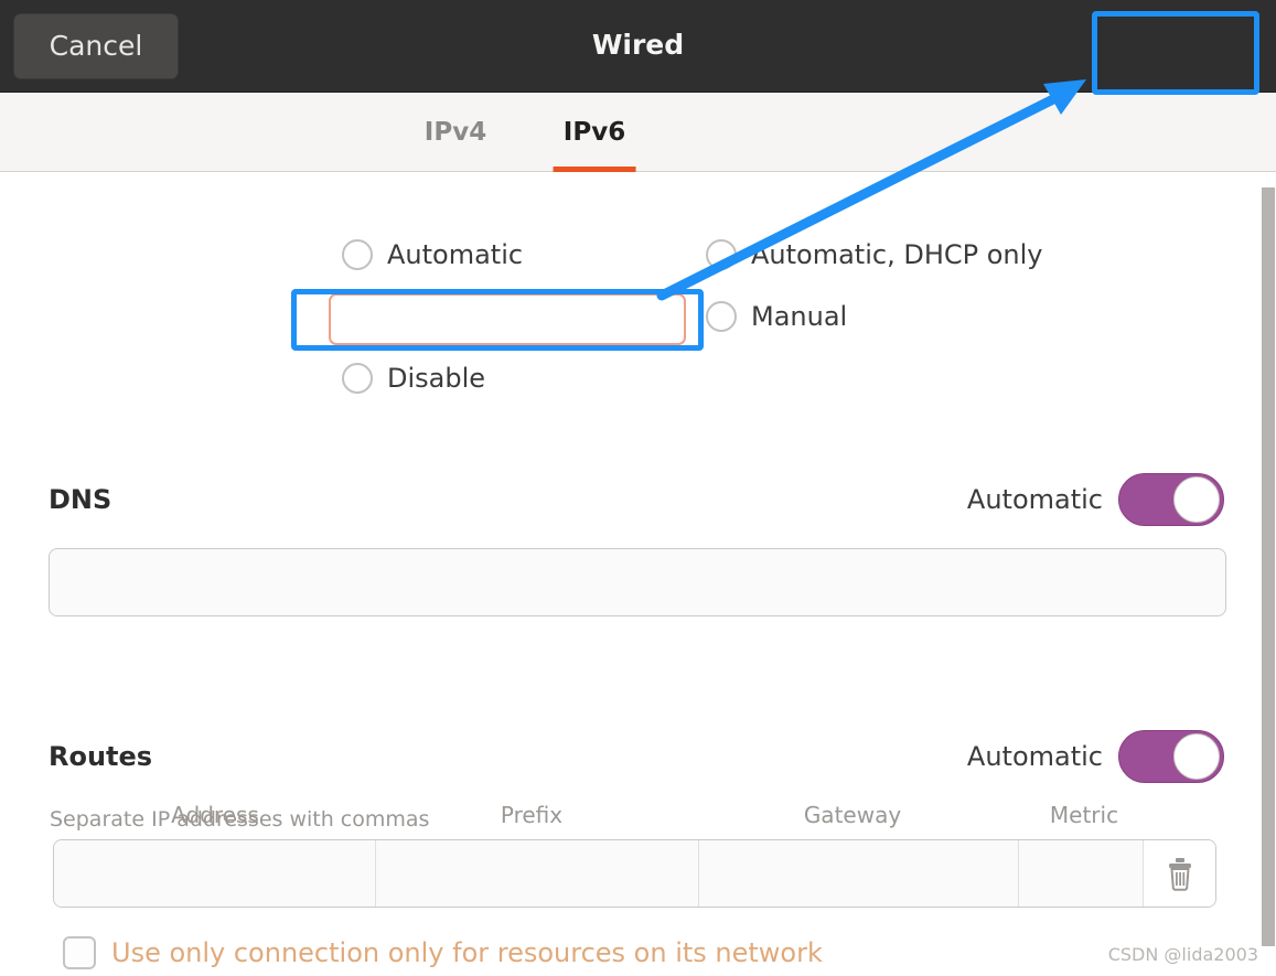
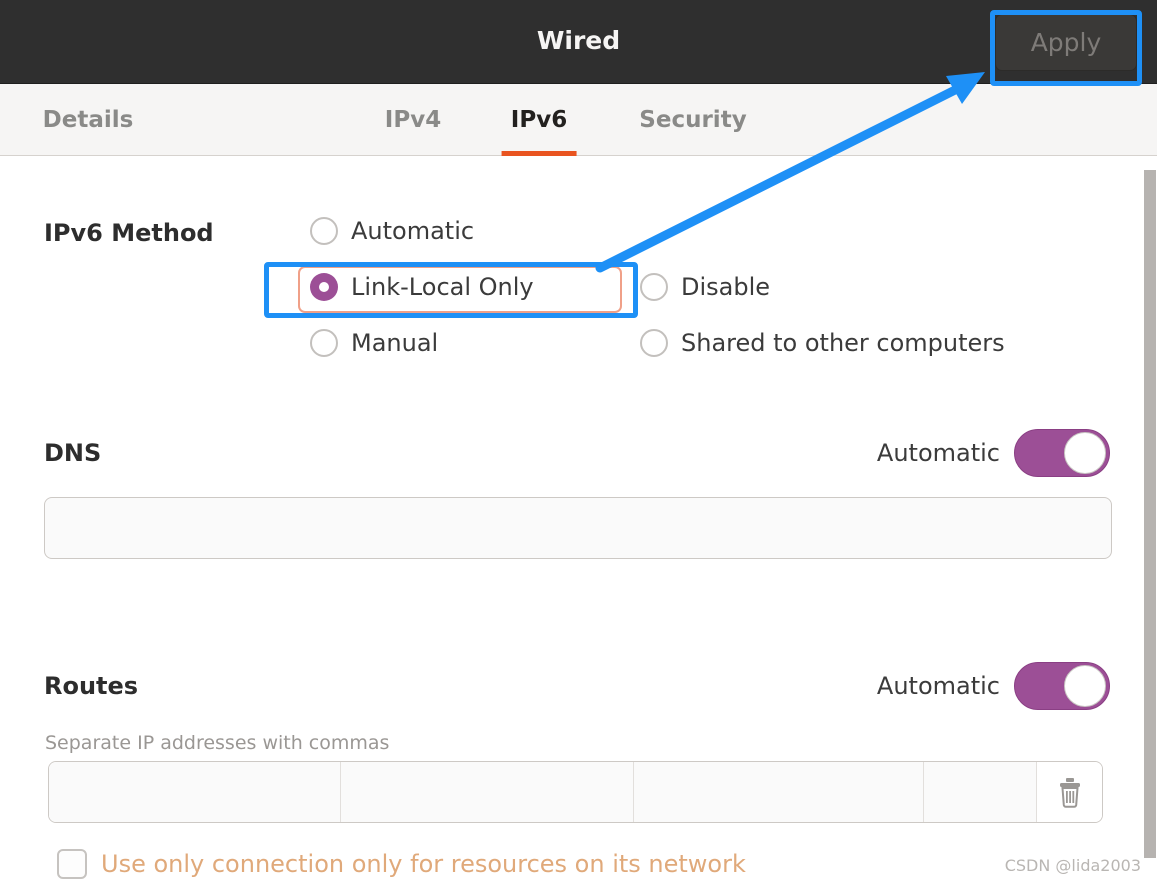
- Cancel
  Wired
+ Apply
+ Details
  IPv4
  IPv6
+ Security
+ IPv6 Method
  Automatic
+ Link-Local Only
- Disable
+ Manual
- Automatic, DHCP only
- Manual
+ Disable
+ Shared to other computers
  DNS
  Automatic
  Separate IP addresses with commas
  Routes
  Automatic
- Address
- Prefix
- Gateway
- Metric
  Use only connection only for resources on its network
  CSDN @lida2003
